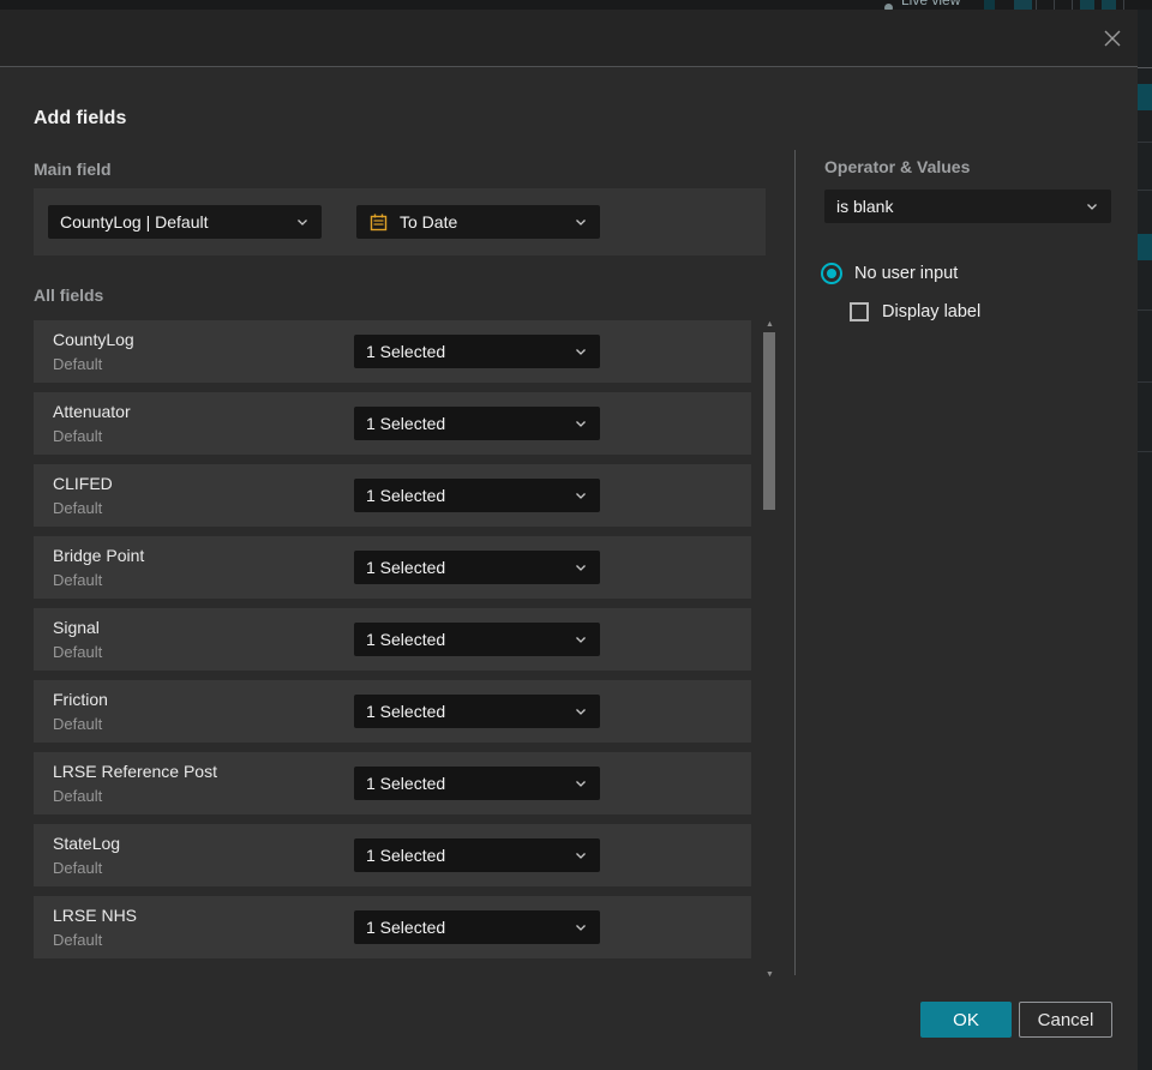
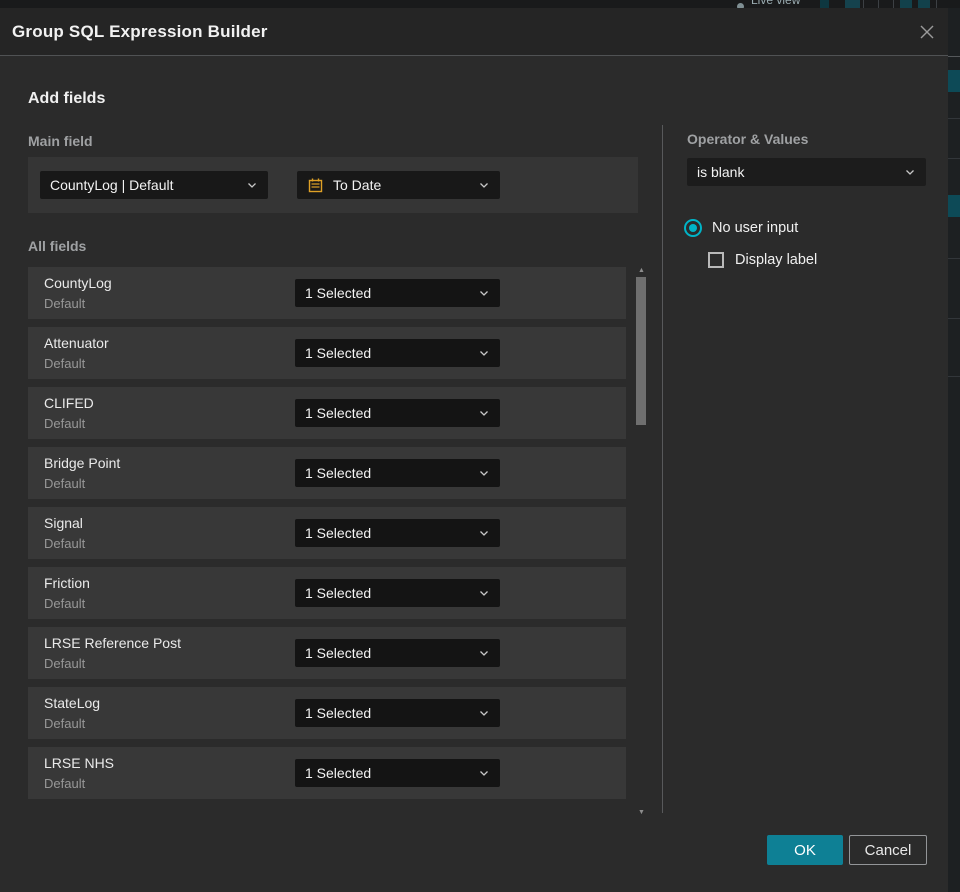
  Live view
+ Group SQL Expression Builder
  Add fields
  Main field
  CountyLog | Default
  To Date
  All fields
  CountyLog
  Default
  1 Selected
  Attenuator
  Default
  1 Selected
  CLIFED
  Default
  1 Selected
  Bridge Point
  Default
  1 Selected
  Signal
  Default
  1 Selected
  Friction
  Default
  1 Selected
  LRSE Reference Post
  Default
  1 Selected
  StateLog
  Default
  1 Selected
  LRSE NHS
  Default
  1 Selected
  Operator & Values
  is blank
  No user input
  Display label
  OK
  Cancel
